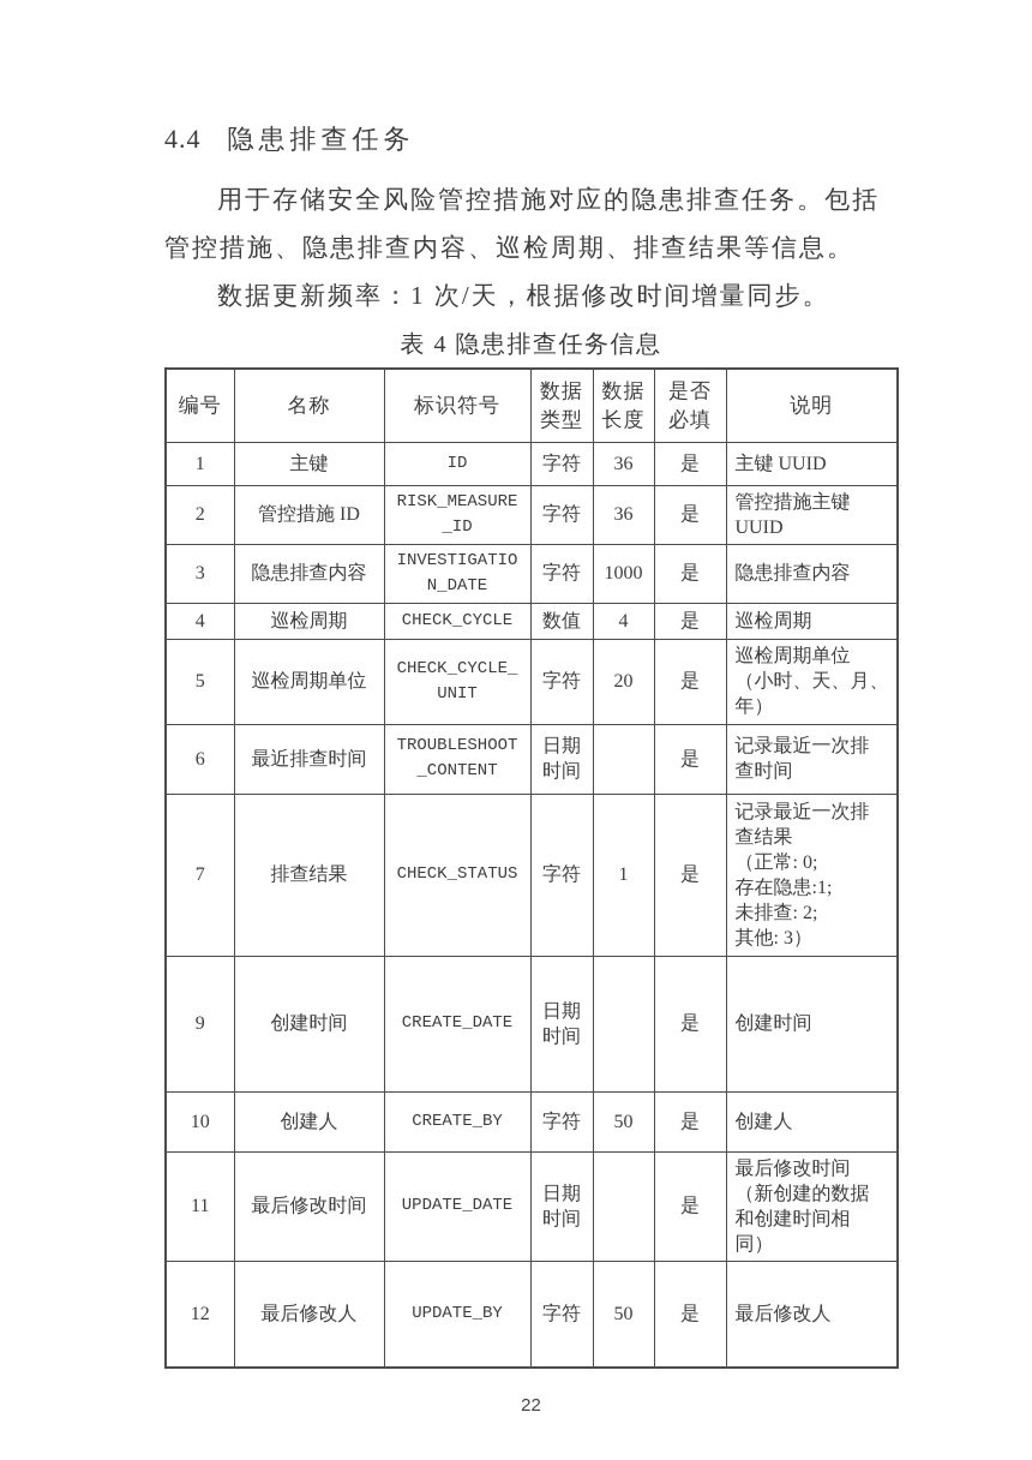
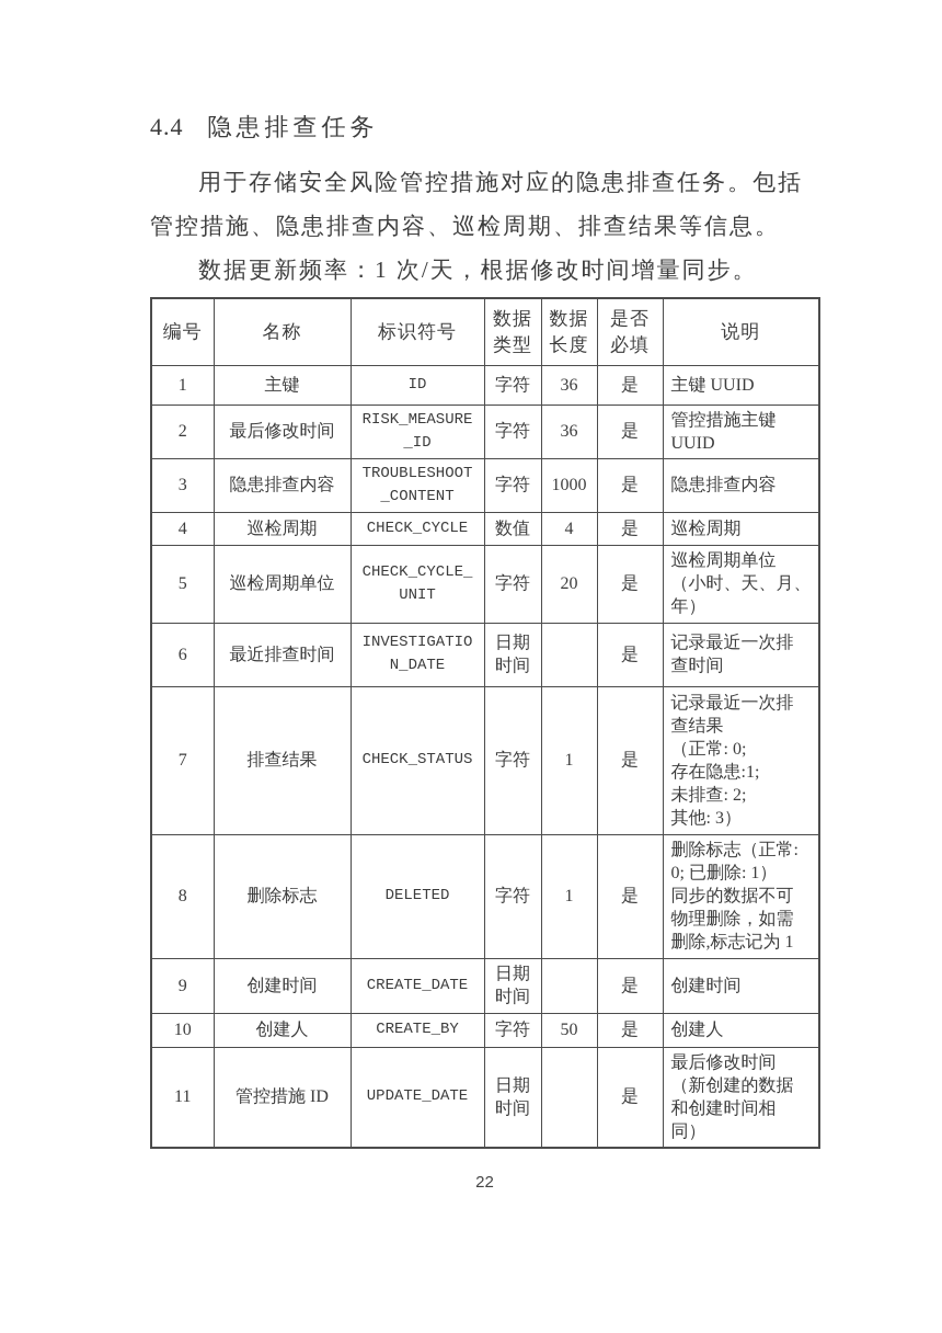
  4.4 隐患排查任务
  用于存储安全风险管控措施对应的隐患排查任务。包括管控措施、隐患排查内容、巡检周期、排查结果等信息。
  数据更新频率：1 次/天，根据修改时间增量同步。
- 表 4 隐患排查任务信息
  编号	名称	标识符号	数据 类型	数据 长度	是否 必填	说明
  1	主键	ID	字符	36	是	主键 UUID
- 2	管控措施 ID	RISK_MEASURE _ID	字符	36	是	管控措施主键 UUID
+ 2	最后修改时间	RISK_MEASURE _ID	字符	36	是	管控措施主键 UUID
- 3	隐患排查内容	INVESTIGATIO N_DATE	字符	1000	是	隐患排查内容
+ 3	隐患排查内容	TROUBLESHOOT _CONTENT	字符	1000	是	隐患排查内容
  4	巡检周期	CHECK_CYCLE	数值	4	是	巡检周期
  5	巡检周期单位	CHECK_CYCLE_ UNIT	字符	20	是	巡检周期单位 （小时、天、月、 年）
- 6	最近排查时间	TROUBLESHOOT _CONTENT	日期 时间		是	记录最近一次排 查时间
+ 6	最近排查时间	INVESTIGATIO N_DATE	日期 时间		是	记录最近一次排 查时间
  7	排查结果	CHECK_STATUS	字符	1	是	记录最近一次排 查结果 （正常: 0; 存在隐患:1; 未排查: 2; 其他: 3）
+ 8	删除标志	DELETED	字符	1	是	删除标志（正常: 0; 已删除: 1） 同步的数据不可 物理删除，如需 删除,标志记为 1
  9	创建时间	CREATE_DATE	日期 时间		是	创建时间
  10	创建人	CREATE_BY	字符	50	是	创建人
- 11	最后修改时间	UPDATE_DATE	日期 时间		是	最后修改时间 （新创建的数据 和创建时间相 同）
+ 11	管控措施 ID	UPDATE_DATE	日期 时间		是	最后修改时间 （新创建的数据 和创建时间相 同）
- 12	最后修改人	UPDATE_BY	字符	50	是	最后修改人
  22
